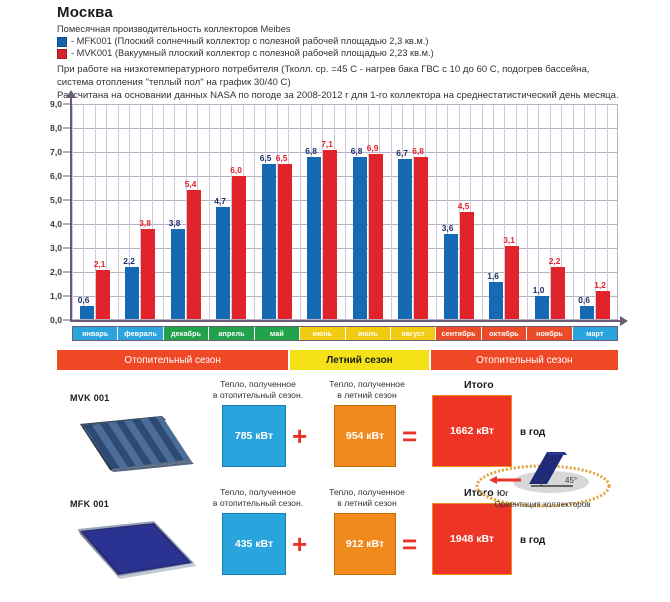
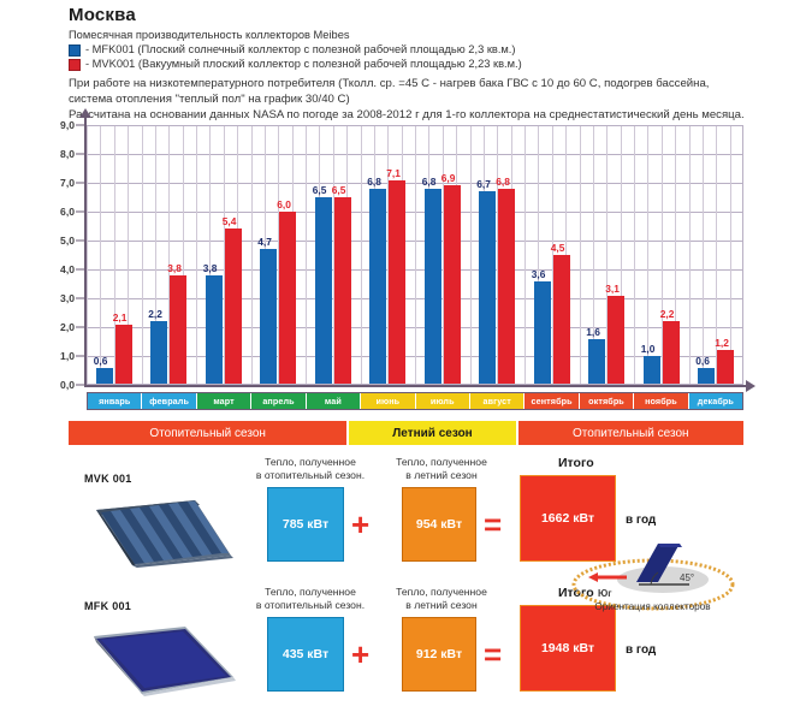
  Москва
  Помесячная производительность коллекторов Meibes
  - MFK001 (Плоский солнечный коллектор с полезной рабочей площадью 2,3 кв.м.)
  - MVK001 (Вакуумный плоский коллектор с полезной рабочей площадью 2,23 кв.м.)
  При работе на низкотемпературного потребителя (Тколл. ср. =45 С - нагрев бака ГВС с 10 до 60 С, подогрев бассейна,
  система отопления "теплый пол" на график 30/40 С)
  Рчитана на основании данных NASA по погоде за 2008-2012 г для 1-го коллектора на среднестатистический день месяца.
  0,0
  1,0
  2,0
  3,0
  4,0
  5,0
  6,0
  7,0
  8,0
  9,0
  0,6
  2,1
  2,2
  3,8
  3,8
  5,4
  4,7
  6,0
  6,5
  6,5
  6,8
  7,1
  6,8
  6,9
  6,7
  6,8
  3,6
  4,5
  1,6
  3,1
  1,0
  2,2
  0,6
  1,2
  январь
  февраль
- декабрь
+ март
  апрель
  май
  июнь
  июль
  август
  сентябрь
  октябрь
  ноябрь
- март
+ декабрь
  Отопительный сезон
  Летний сезон
  Отопительный сезон
  MVK 001
  Тепло, полученное
  в отопительный сезон.
  785 кВт
  +
  Тепло, полученное
  в летний сезон
  954 кВт
  =
  Итого
  1662 кВт
  в год
  MFK 001
  Тепло, полученное
  в отопительный сезон.
  435 кВт
  +
  Тепло, полученное
  в летний сезон
  912 кВт
  =
  Итго
  1948 кВт
  в год
  45°
  Юг
  Ориентация коллекторов
